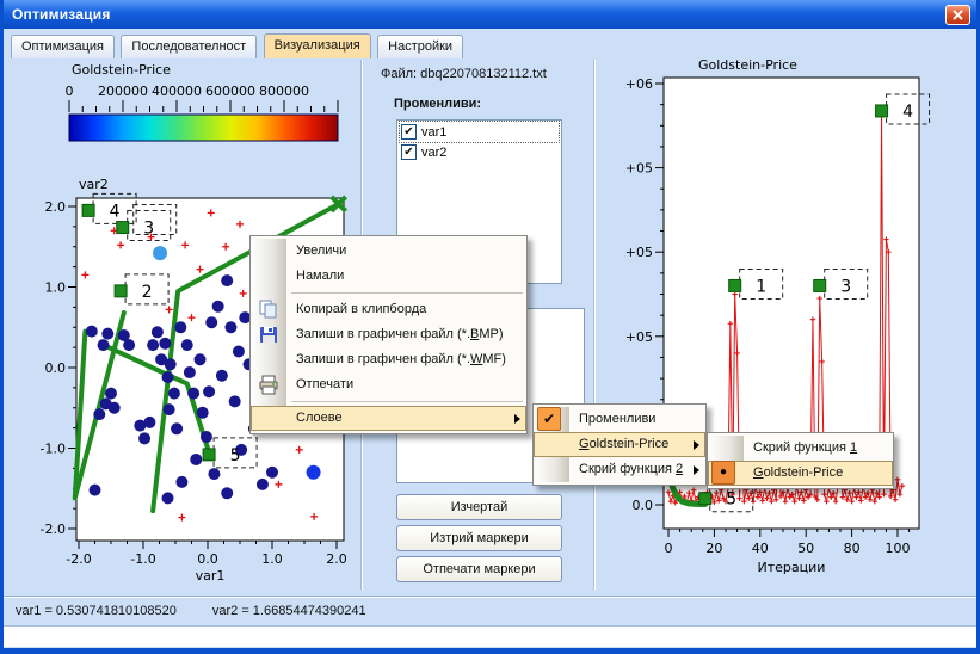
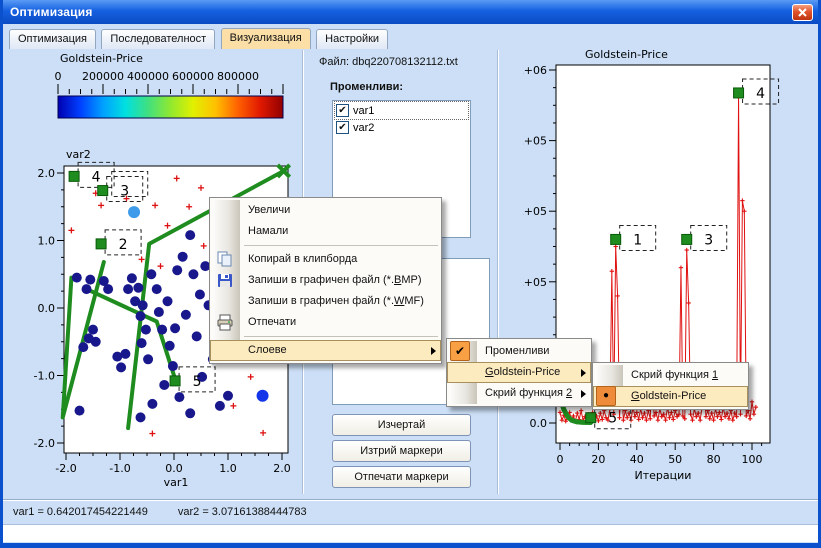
  Оптимизация
  Оптимизация Последователност Визуализация Настройки
  Goldstein-Price
  0
  200000
  400000
  600000
  800000
  -2.0
  -1.0
  0.0
  1.0
  2.0
  2.0
  1.0
  0.0
  -1.0
  -2.0
  var2
  var1
  4
  3
  2
  5
  Файл: dbq220708132112.txt
  Променливи:
  ✔
  var1
  ✔
  var2
  Изчертай
  Изтрий маркери
  Отпечати маркери
  0.0
  0
  20
  40
  50
  80
  100
  Goldstein-Price
  Итерации
  1
  3
  4
  5
- var1 = 0.530741810108520
+ var1 = 0.642017454221449
- var2 = 1.66854474390241
+ var2 = 3.07161388444783
  Увеличи
  Намали
  Копирай в клипборда
  Запиши в графичен файл (*.BMP)
  Запиши в графичен файл (*.WMF)
  Отпечати
  Слоеве
  ✔
  Променливи
  Goldstein-Price
  Скрий функция 2
  Скрий функция 1
  ●
  Goldstein-Price
